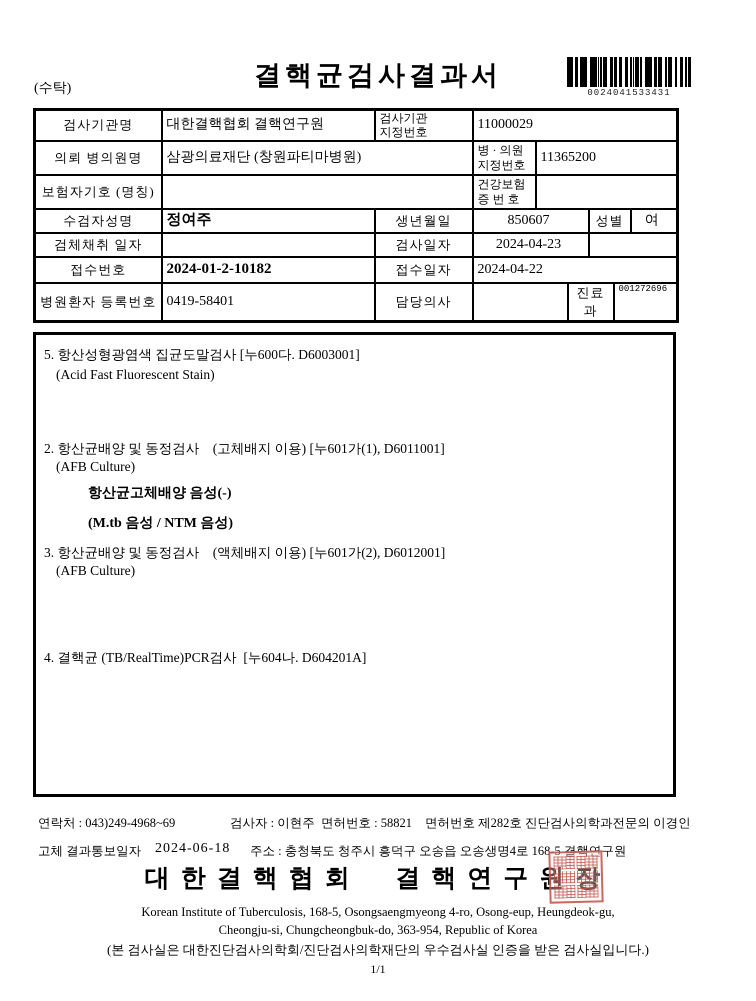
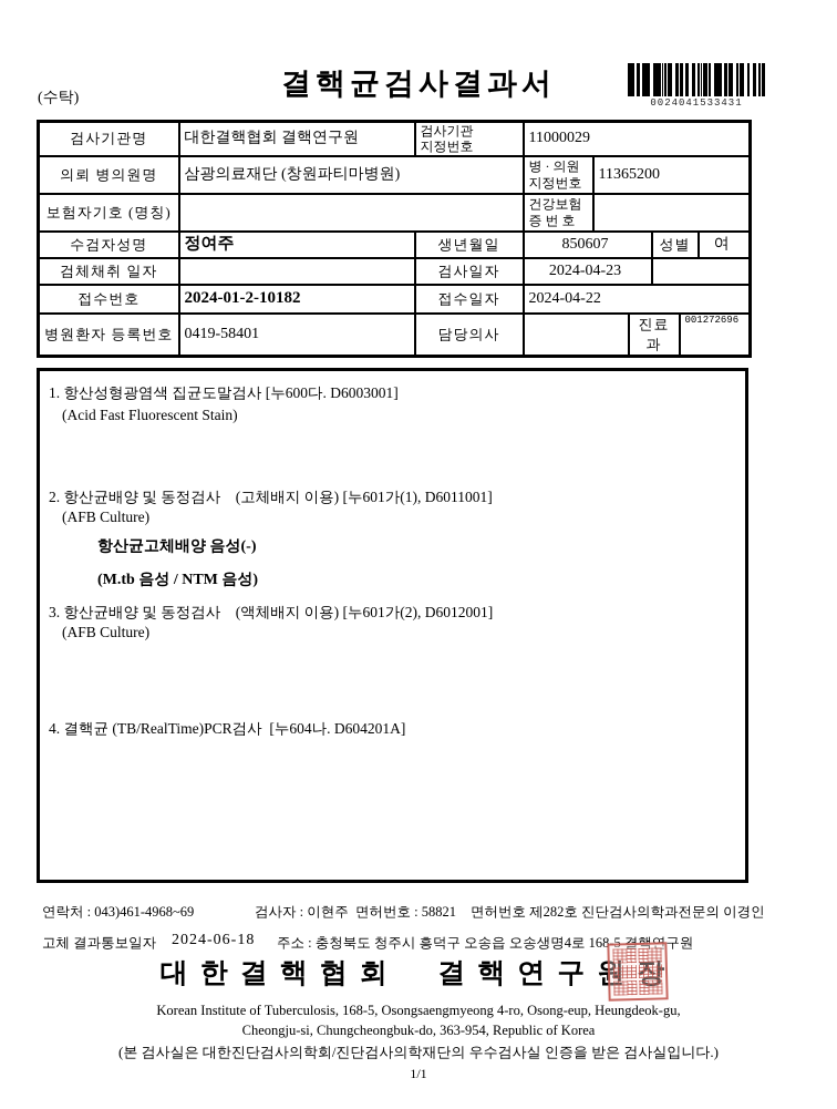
  (수탁)
  결핵균검사결과서
  0024041533431
  검사기관명	대한결핵협회 결핵연구원	검사기관 지정번호	11000029
  의뢰 병의원명	삼광의료재단 (창원파티마병원)	병 · 의원 지정번호	11365200
  보험자기호 (명칭)		건강보험 증 번 호
  수검자성명	정여주	생년월일	850607	성별	여
  검체채취 일자		검사일자	2024-04-23
  접수번호	2024-01-2-10182	접수일자	2024-04-22
  병원환자 등록번호	0419-58401	담당의사		진료과	001272696
- 5. 항산성형광염색 집균도말검사 [누600다. D6003001]
+ 1. 항산성형광염색 집균도말검사 [누600다. D6003001]
  (Acid Fast Fluorescent Stain)
  2. 항산균배양 및 동정검사 (고체배지 이용) [누601가(1), D6011001]
  (AFB Culture)
  항산균고체배양 음성(-)
  (M.tb 음성 / NTM 음성)
  3. 항산균배양 및 동정검사 (액체배지 이용) [누601가(2), D6012001]
  (AFB Culture)
  4. 결핵균 (TB/RealTime)PCR검사 [누604나. D604201A]
- 연락처 : 043)249-4968~69
+ 연락처 : 043)461-4968~69
  검사자 : 이현주 면허번호 : 58821
  면허번호 제282호 진단검사의학과전문의 이경인
  고체 결과통보일자
  2024-06-18
  주소 : 충청북도 청주시 흥덕구 오송읍 오송생명4로 168-5 결핵연구원
  대한결핵협회 결핵연구
  Korean Institute of Tuberculosis, 168-5, Osongsaengmyeong 4-ro, Osong-eup, Heungdeok-gu,
  Cheongju-si, Chungcheongbuk-do, 363-954, Republic of Korea
  (본 검사실은 대한진단검사의학회/진단검사의학재단의 우수검사실 인증을 받은 검사실입니다.)
  1/1
